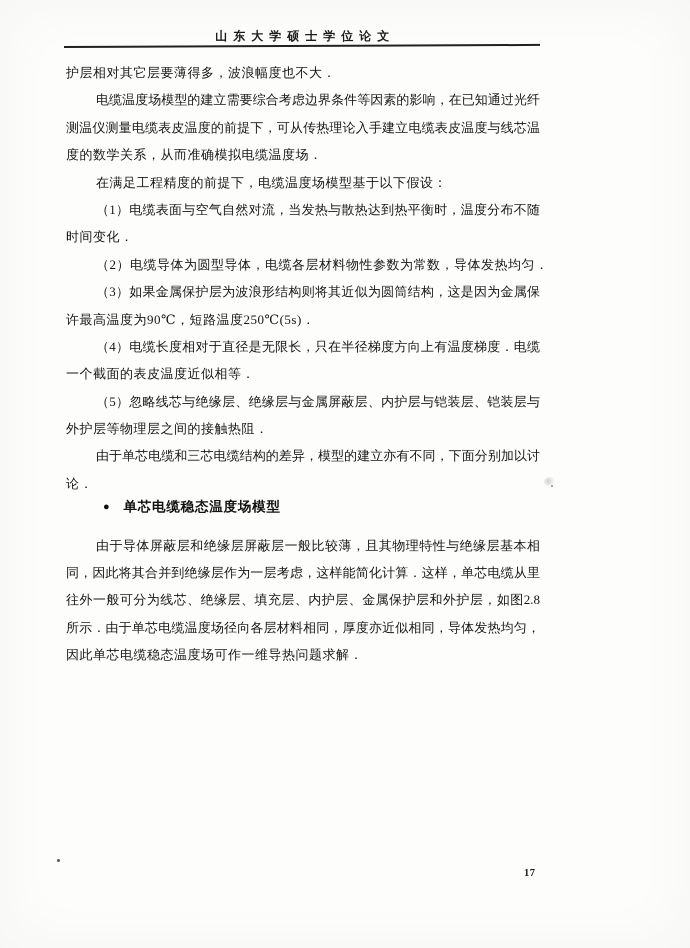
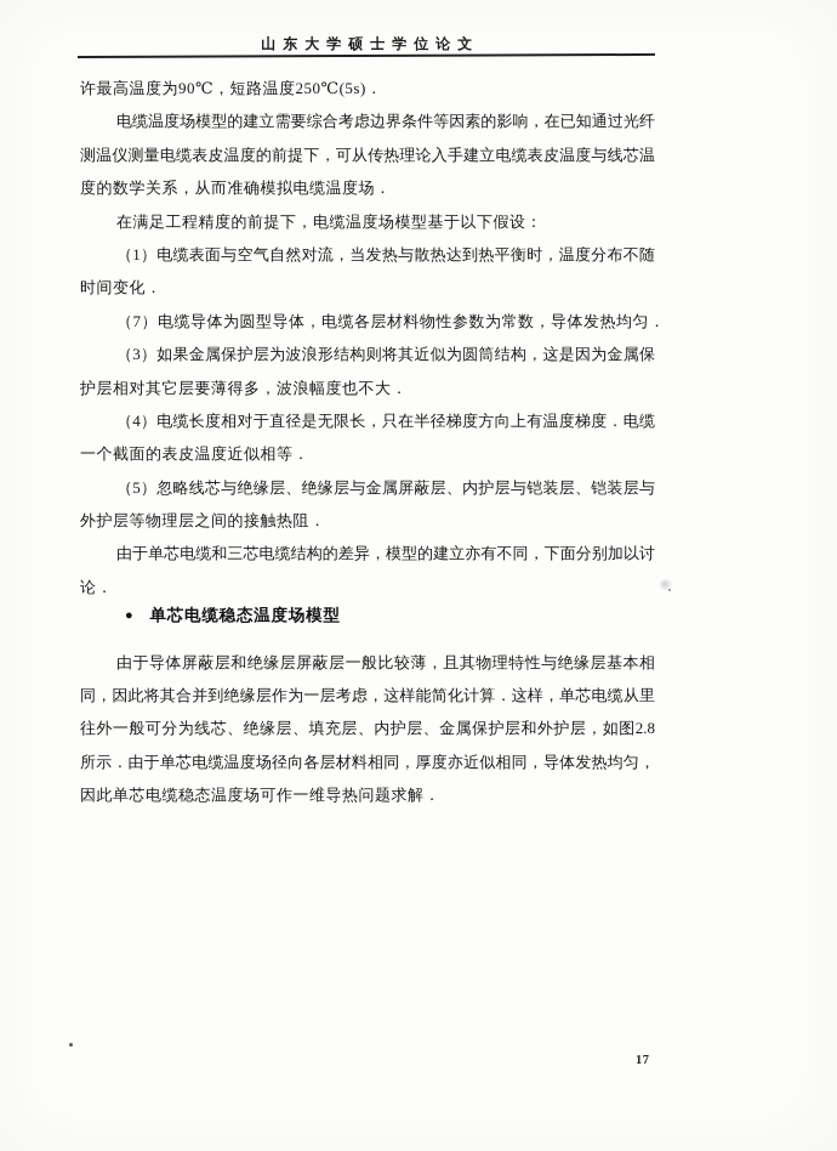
  山 东 大 学 硕 士 学 位 论 文
- 护层相对其它层要薄得多，波浪幅度也不大．
+ 许最高温度为90℃，短路温度250℃(5s)．
  电缆温度场模型的建立需要综合考虑边界条件等因素的影响，在已知通过光纤
  测温仪测量电缆表皮温度的前提下，可从传热理论入手建立电缆表皮温度与线芯温
  度的数学关系，从而准确模拟电缆温度场．
  在满足工程精度的前提下，电缆温度场模型基于以下假设：
  （1）电缆表面与空气自然对流，当发热与散热达到热平衡时，温度分布不随
  时间变化．
- （2）电缆导体为圆型导体，电缆各层材料物性参数为常数，导体发热均匀．
+ （7）电缆导体为圆型导体，电缆各层材料物性参数为常数，导体发热均匀．
  （3）如果金属保护层为波浪形结构则将其近似为圆筒结构，这是因为金属保
- 许最高温度为90℃，短路温度250℃(5s)．
+ 护层相对其它层要薄得多，波浪幅度也不大．
  （4）电缆长度相对于直径是无限长，只在半径梯度方向上有温度梯度．电缆
  一个截面的表皮温度近似相等．
  （5）忽略线芯与绝缘层、绝缘层与金属屏蔽层、内护层与铠装层、铠装层与
  外护层等物理层之间的接触热阻．
  由于单芯电缆和三芯电缆结构的差异，模型的建立亦有不同，下面分别加以讨
  论．
  ● 单芯电缆稳态温度场模型
  由于导体屏蔽层和绝缘层屏蔽层一般比较薄，且其物理特性与绝缘层基本相
  同，因此将其合并到绝缘层作为一层考虑，这样能简化计算．这样，单芯电缆从里
  往外一般可分为线芯、绝缘层、填充层、内护层、金属保护层和外护层，如图2.8
  所示．由于单芯电缆温度场径向各层材料相同，厚度亦近似相同，导体发热均匀，
  因此单芯电缆稳态温度场可作一维导热问题求解．
  17
